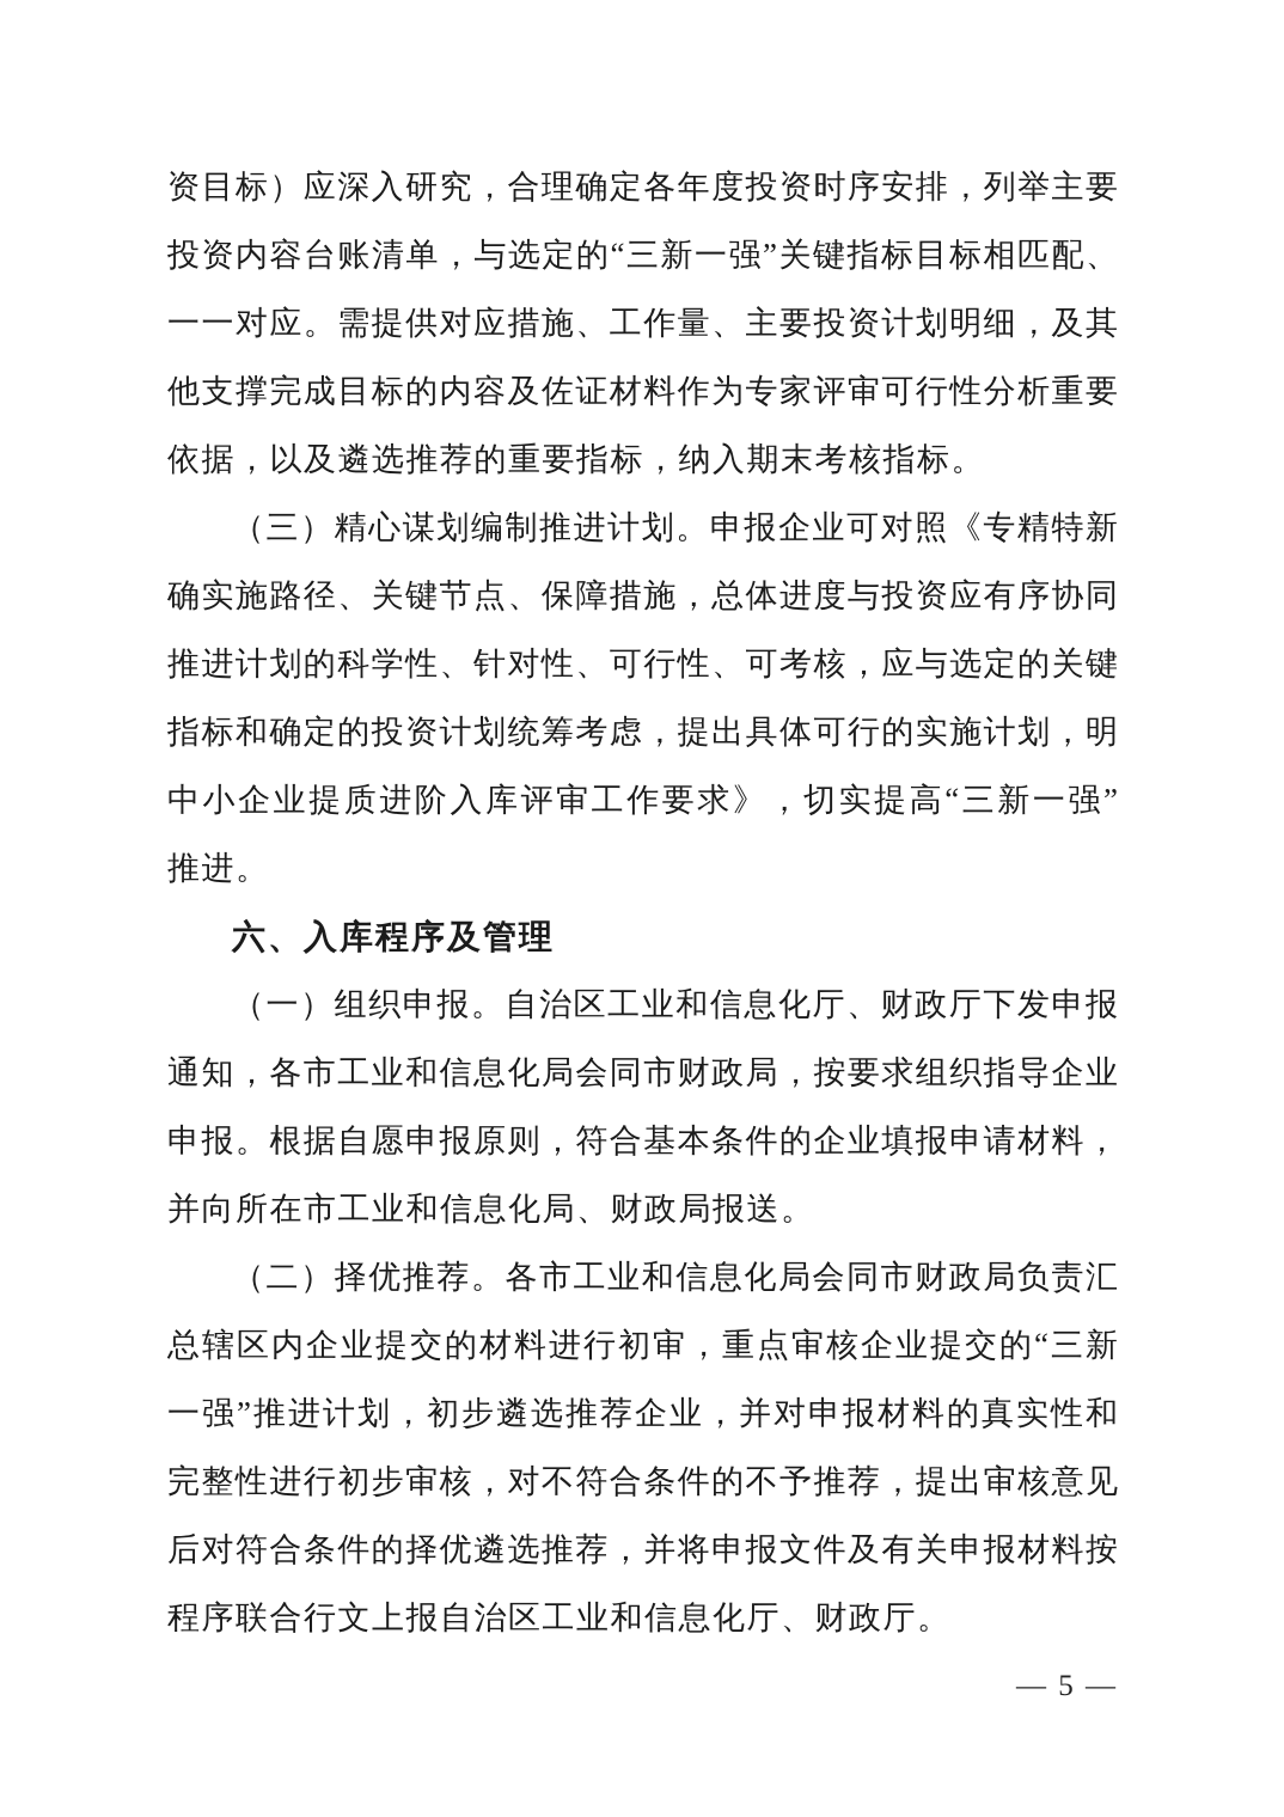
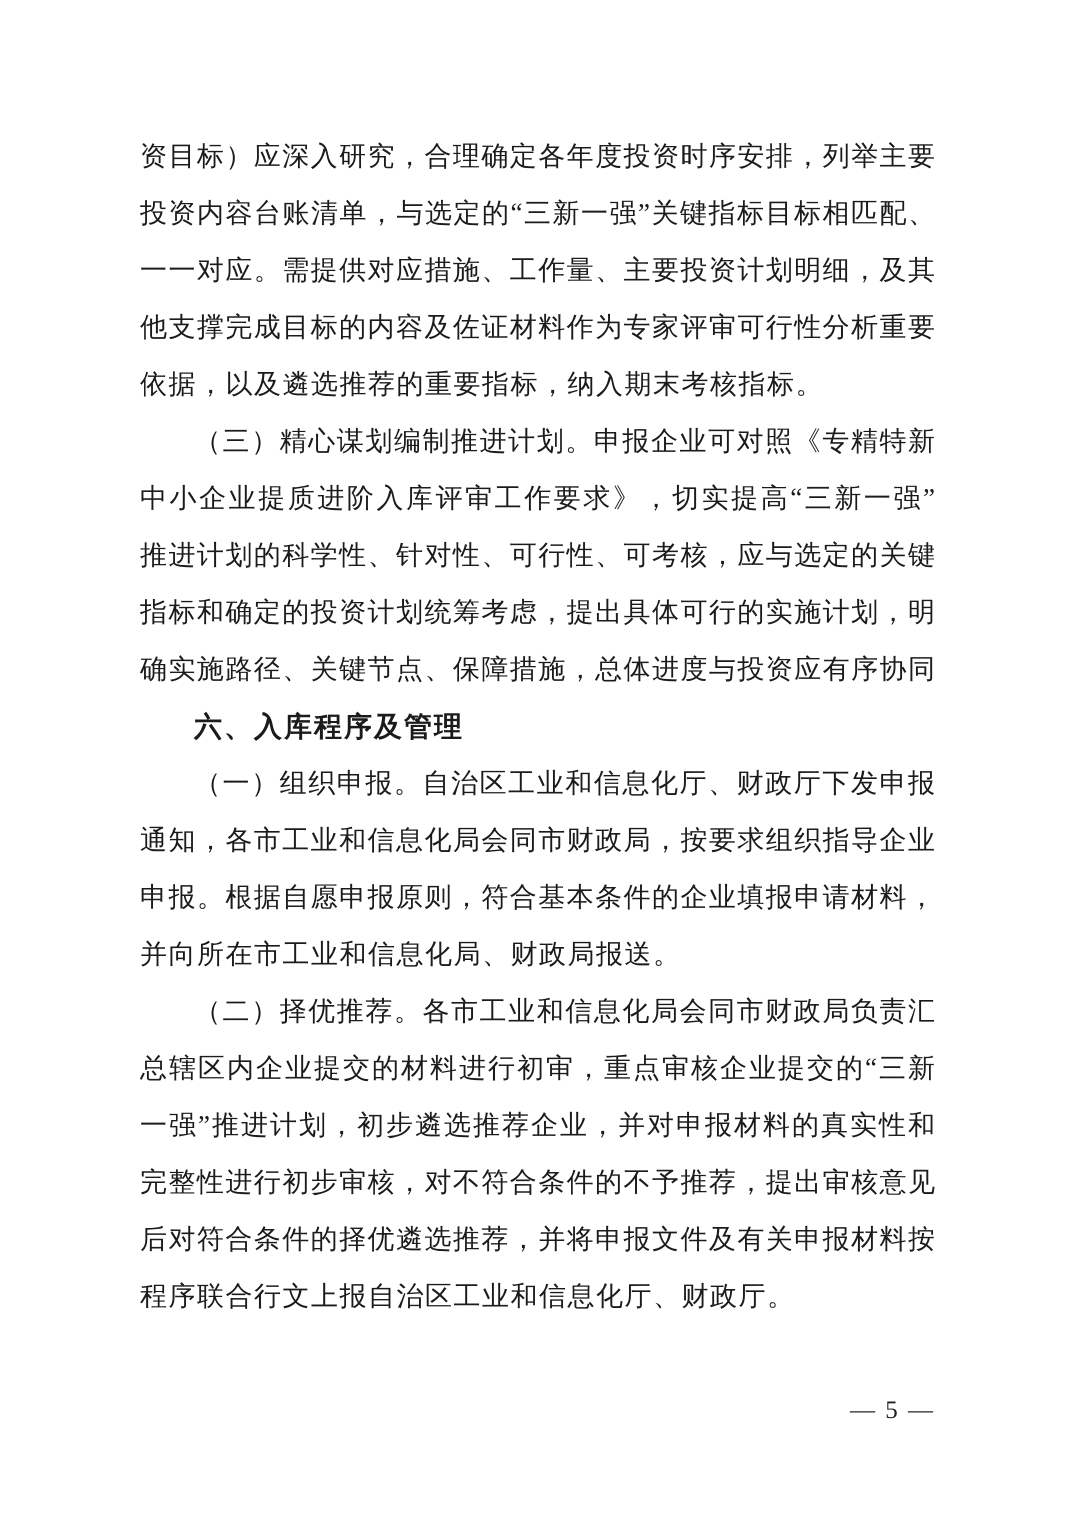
  资目标）应深入研究，合理确定各年度投资时序安排，列举主要
  投资内容台账清单，与选定的“三新一强”关键指标目标相匹配、
  一一对应。需提供对应措施、工作量、主要投资计划明细，及其
  他支撑完成目标的内容及佐证材料作为专家评审可行性分析重要
  依据，以及遴选推荐的重要指标，纳入期末考核指标。
  （三）精心谋划编制推进计划。申报企业可对照《专精特新
- 确实施路径、关键节点、保障措施，总体进度与投资应有序协同
+ 中小企业提质进阶入库评审工作要求》，切实提高“三新一强”
  推进计划的科学性、针对性、可行性、可考核，应与选定的关键
  指标和确定的投资计划统筹考虑，提出具体可行的实施计划，明
- 中小企业提质进阶入库评审工作要求》，切实提高“三新一强”
+ 确实施路径、关键节点、保障措施，总体进度与投资应有序协同
- 推进。
  六、入库程序及管理
  （一）组织申报。自治区工业和信息化厅、财政厅下发申报
  通知，各市工业和信息化局会同市财政局，按要求组织指导企业
  申报。根据自愿申报原则，符合基本条件的企业填报申请材料，
  并向所在市工业和信息化局、财政局报送。
  （二）择优推荐。各市工业和信息化局会同市财政局负责汇
  总辖区内企业提交的材料进行初审，重点审核企业提交的“三新
  一强”推进计划，初步遴选推荐企业，并对申报材料的真实性和
  完整性进行初步审核，对不符合条件的不予推荐，提出审核意见
  后对符合条件的择优遴选推荐，并将申报文件及有关申报材料按
  程序联合行文上报自治区工业和信息化厅、财政厅。
  — 5 —
